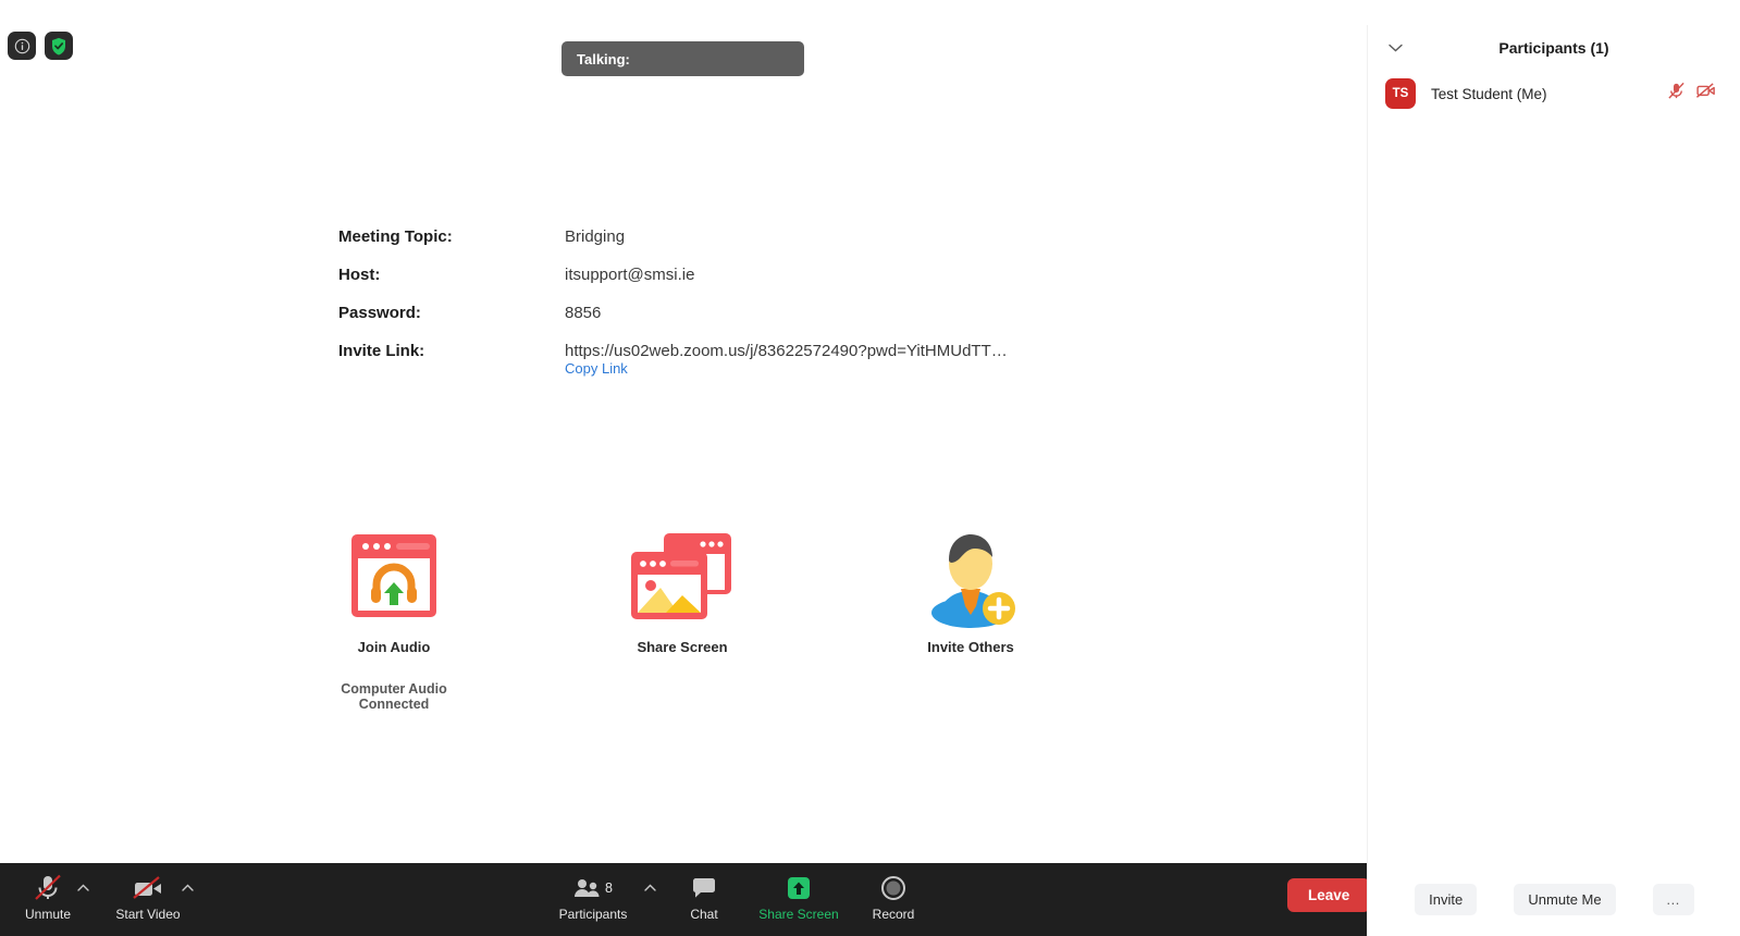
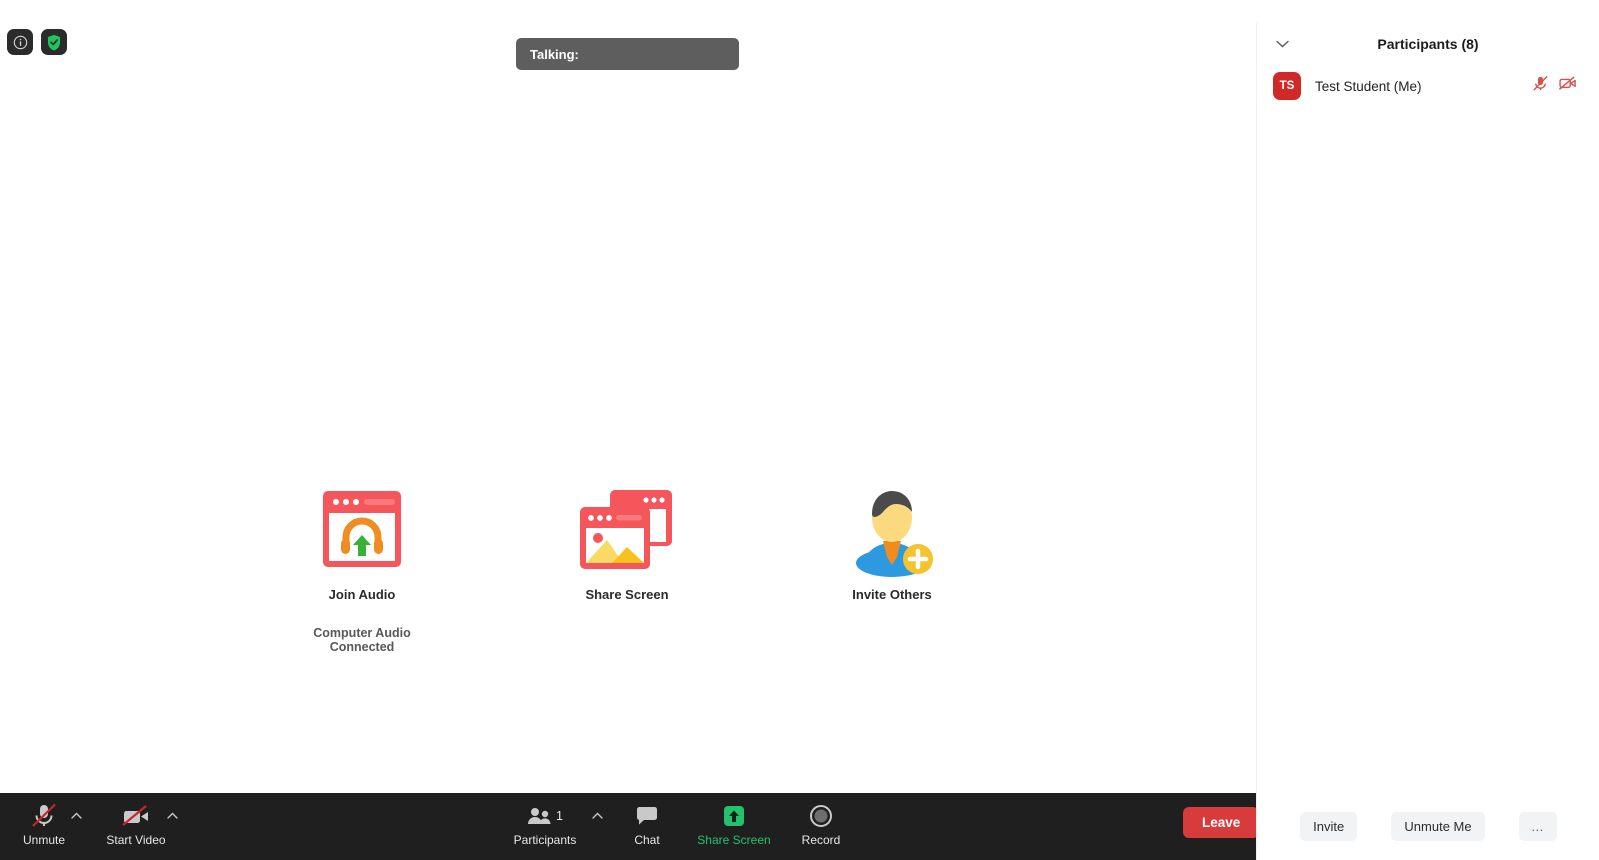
  Talking:
- Meeting Topic:
- Bridging
- Host:
- itsupport@smsi.ie
- Password:
- 8856
- Invite Link:
- https://us02web.zoom.us/j/83622572490?pwd=YitHMUdTT…
- Copy Link
  Join Audio
  Computer Audio Connected
  Share Screen
  Invite Others
  Unmute
  Start Video
- 8
+ 1
  Participants
  Chat
  Share Screen
  Record
  Leave
- Participants (1)
+ Participants (8)
  TS
  Test Student (Me)
  Invite
  Unmute Me
  …
